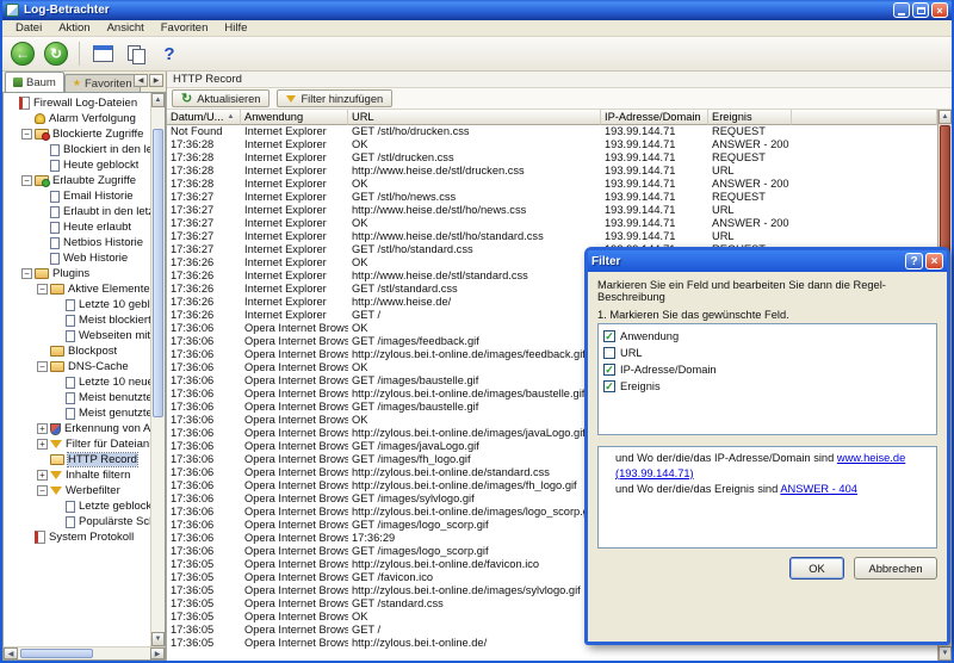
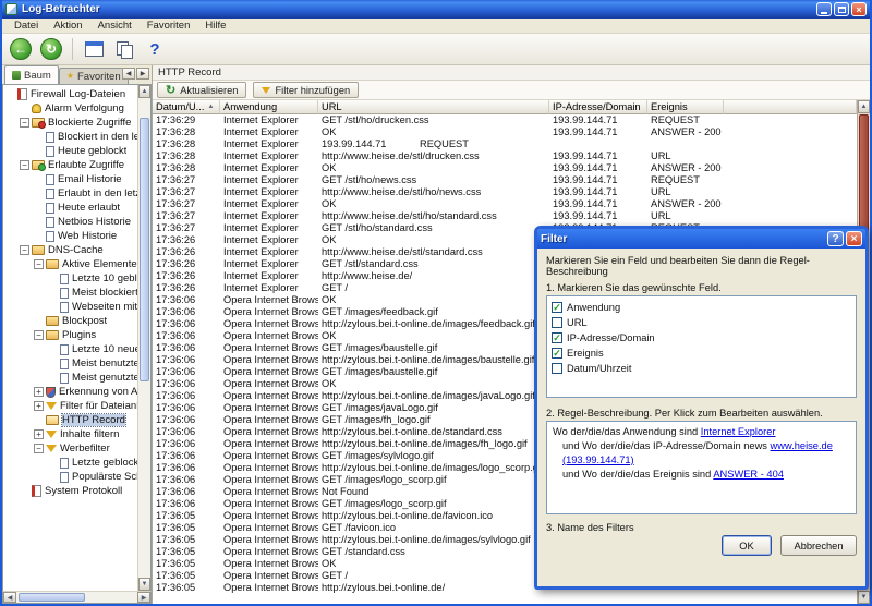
  Log-Betrachter
  ×
  Datei
  Aktion
  Ansicht
  Favoriten
  Hilfe
  ←
  ↻
  ?
  Baum
  ★
  Favoriten
  Firewall Log-Dateien
  Alarm Verfolgung
  −
  Blockierte Zugriffe
  Heute geblockt
  −
  Erlaubte Zugriffe
  Email Historie
  Heute erlaubt
  Netbios Historie
  Web Historie
  −
- Plugins
+ DNS-Cache
  −
  Aktive Elemente
  Blockpost
  −
- DNS-Cache
+ Plugins
  +
  +
  Filter für Dateian
  HTTP Record
  +
  Inhalte filtern
  −
  Werbefilter
  System Protokoll
  HTTP Record
  ↻
  Aktualisieren
  Filter hinzufügen
  Datum/U...
  Anwendung
  URL
  IP-Adresse/Domain
  Ereignis
- Not Found
+ 17:36:29
  Internet Explorer
  GET /stl/ho/drucken.css
  193.99.144.71
  REQUEST
  17:36:28
  Internet Explorer
  OK
  193.99.144.71
  ANSWER - 200
  17:36:28
  Internet Explorer
- GET /stl/drucken.css
  193.99.144.71
  REQUEST
  17:36:28
  Internet Explorer
  http://www.heise.de/stl/drucken.css
  193.99.144.71
  URL
  17:36:28
  Internet Explorer
  OK
  193.99.144.71
  ANSWER - 200
  17:36:27
  Internet Explorer
  GET /stl/ho/news.css
  193.99.144.71
  REQUEST
  17:36:27
  Internet Explorer
  http://www.heise.de/stl/ho/news.css
  193.99.144.71
  URL
  17:36:27
  Internet Explorer
  OK
  193.99.144.71
  ANSWER - 200
  17:36:27
  Internet Explorer
  http://www.heise.de/stl/ho/standard.css
  193.99.144.71
  URL
  17:36:27
  Internet Explorer
  GET /stl/ho/standard.css
  17:36:26
  Internet Explorer
  OK
  17:36:26
  Internet Explorer
  http://www.heise.de/stl/standard.css
  17:36:26
  Internet Explorer
  GET /stl/standard.css
  17:36:26
  Internet Explorer
  http://www.heise.de/
  17:36:26
  Internet Explorer
  GET /
  17:36:06
  Opera Internet Brows
  OK
  17:36:06
  Opera Internet Brows
  GET /images/feedback.gif
  17:36:06
  Opera Internet Brows
  http://zylous.bei.t-online.de/images/feedback.gi
  17:36:06
  Opera Internet Brows
  OK
  17:36:06
  Opera Internet Brows
  GET /images/baustelle.gif
  17:36:06
  Opera Internet Brows
  http://zylous.bei.t-online.de/images/baustelle.gi
  17:36:06
  Opera Internet Brows
  GET /images/baustelle.gif
  17:36:06
  Opera Internet Brows
  OK
  17:36:06
  Opera Internet Brows
  http://zylous.bei.t-online.de/images/javaLogo.gi
  17:36:06
  Opera Internet Brows
  GET /images/javaLogo.gif
  17:36:06
  Opera Internet Brows
  GET /images/fh_logo.gif
  17:36:06
  Opera Internet Brows
  http://zylous.bei.t-online.de/standard.css
  17:36:06
  Opera Internet Brows
  http://zylous.bei.t-online.de/images/fh_logo.gif
  17:36:06
  Opera Internet Brows
  GET /images/sylvlogo.gif
  17:36:06
  Opera Internet Brows
  http://zylous.bei.t-online.de/images/logo_scorp.
  17:36:06
  Opera Internet Brows
  GET /images/logo_scorp.gif
  17:36:06
  Opera Internet Brows
- 17:36:29
+ Not Found
  17:36:06
  Opera Internet Brows
  GET /images/logo_scorp.gif
  17:36:05
  Opera Internet Brows
  http://zylous.bei.t-online.de/favicon.ico
  17:36:05
  Opera Internet Brows
  GET /favicon.ico
  17:36:05
  Opera Internet Brows
  http://zylous.bei.t-online.de/images/sylvlogo.gif
  17:36:05
  Opera Internet Brows
  GET /standard.css
  17:36:05
  Opera Internet Brows
  OK
  17:36:05
  Opera Internet Brows
  GET /
  17:36:05
  Opera Internet Brows
  http://zylous.bei.t-online.de/
  Filter
  ?
  ×
  Markieren Sie ein Feld und bearbeiten Sie dann die Regel-Beschreibung
  1. Markieren Sie das gewünschte Feld.
  ✓
  Anwendung
  URL
  ✓
  IP-Adresse/Domain
  ✓
  Ereignis
+ Datum/Uhrzeit
+ 2. Regel-Beschreibung. Per Klick zum Bearbeiten auswählen.
+ Wo der/die/das Anwendung sind Internet Explorer
- und Wo der/die/das IP-Adresse/Domain sind www.heise.de
+ und Wo der/die/das IP-Adresse/Domain news www.heise.de
  (193.99.144.71)
  und Wo der/die/das Ereignis sind ANSWER - 404
+ 3. Name des Filters
  OK
  Abbrechen
